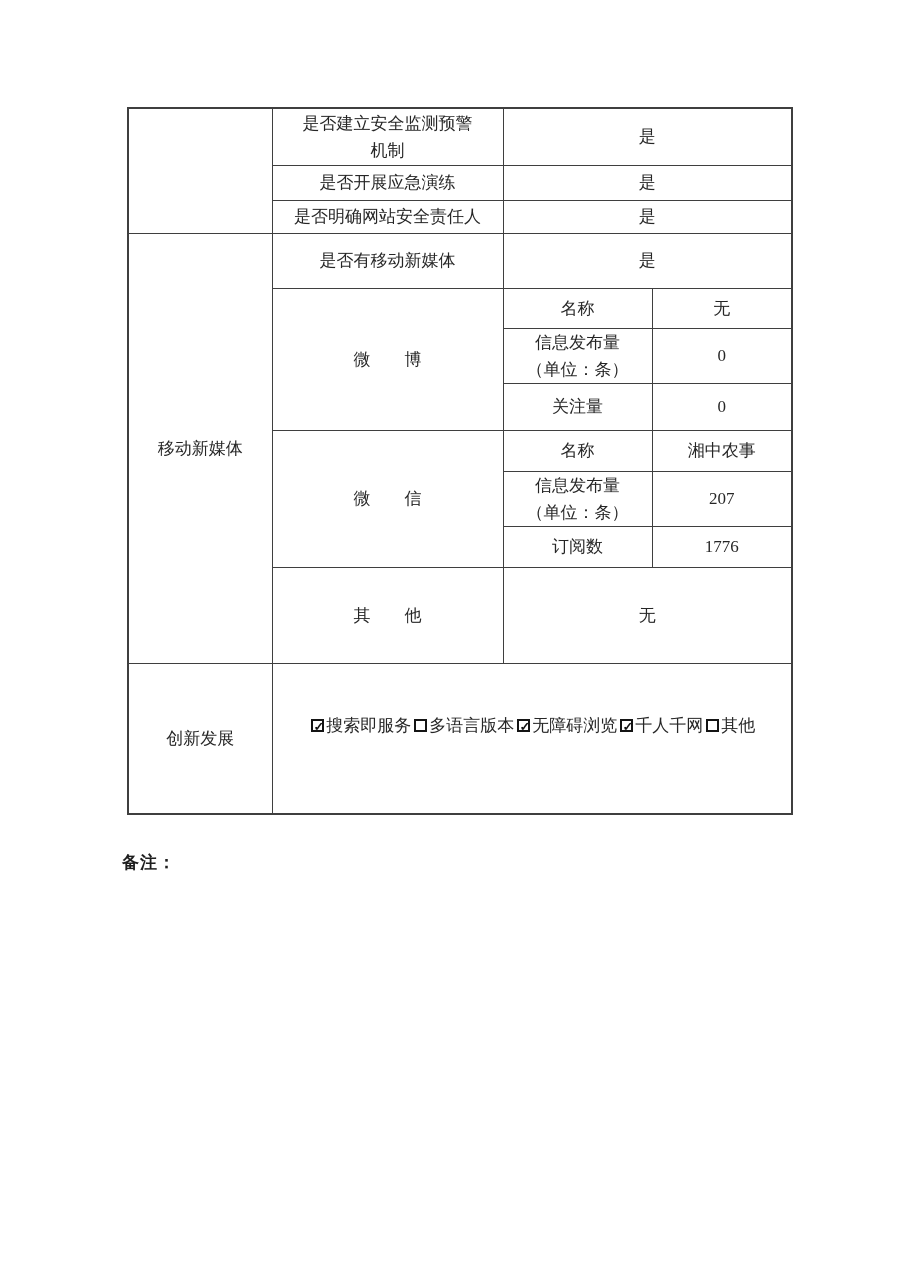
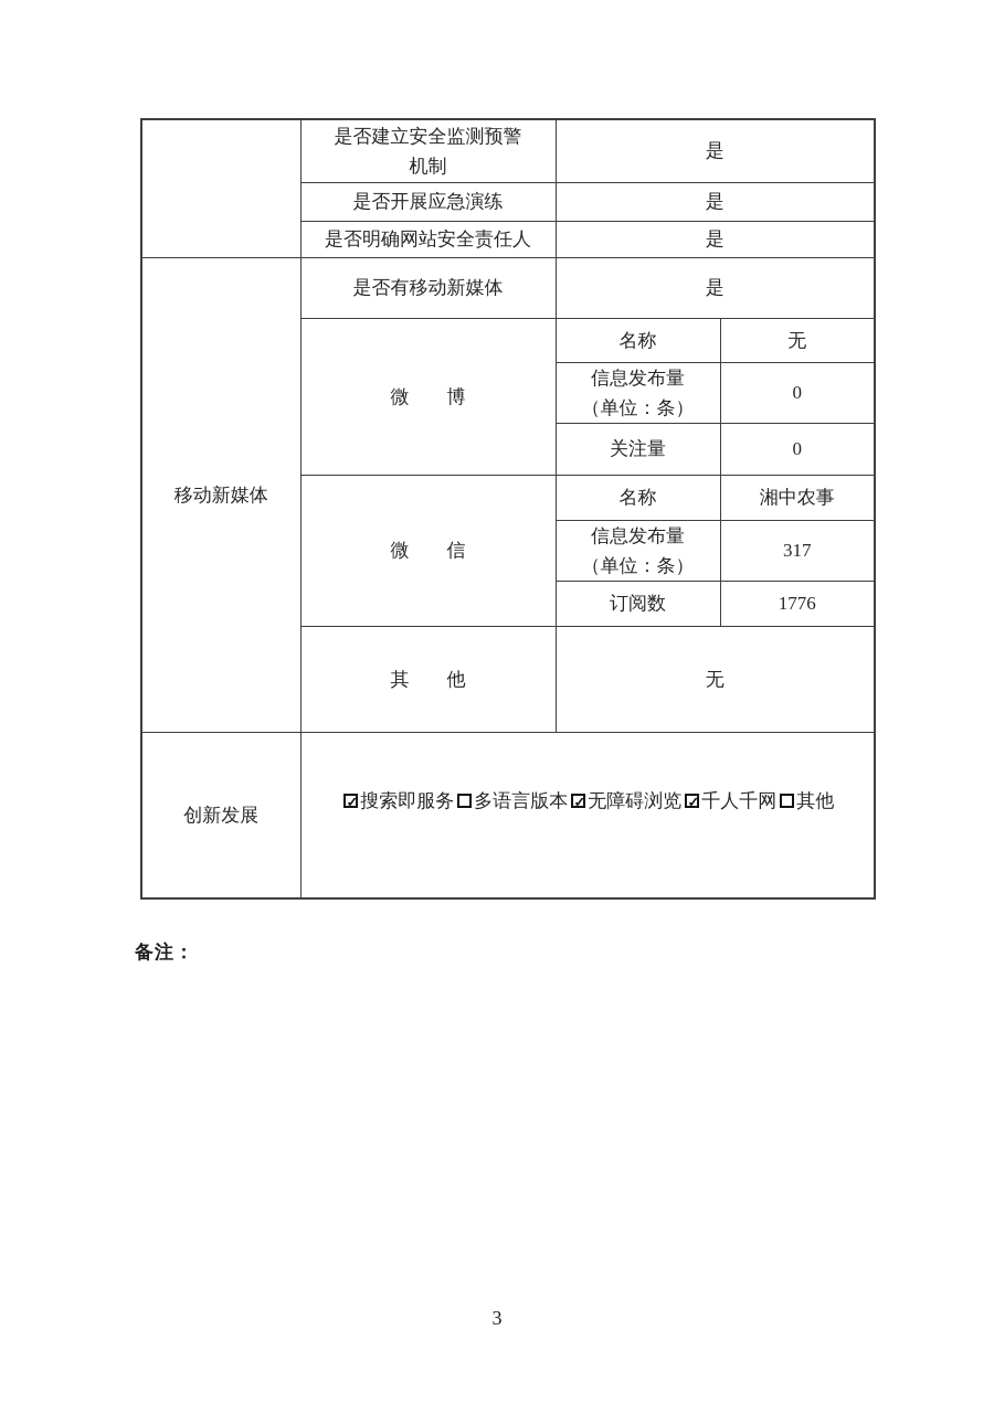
  	是否建立安全监测预警 机制	是
  是否开展应急演练	是
  是否明确网站安全责任人	是
  移动新媒体	是否有移动新媒体	是
  微 博	名称	无
  信息发布量 （单位：条）	0
  关注量	0
  微 信	名称	湘中农事
- 信息发布量 （单位：条）	207
+ 信息发布量 （单位：条）	317
  订阅数	1776
  其 他	无
  创新发展	✓ 搜索即服务 多语言版本 ✓ 无障碍浏览 ✓ 千人千网 其他
  备注：
+ 3
